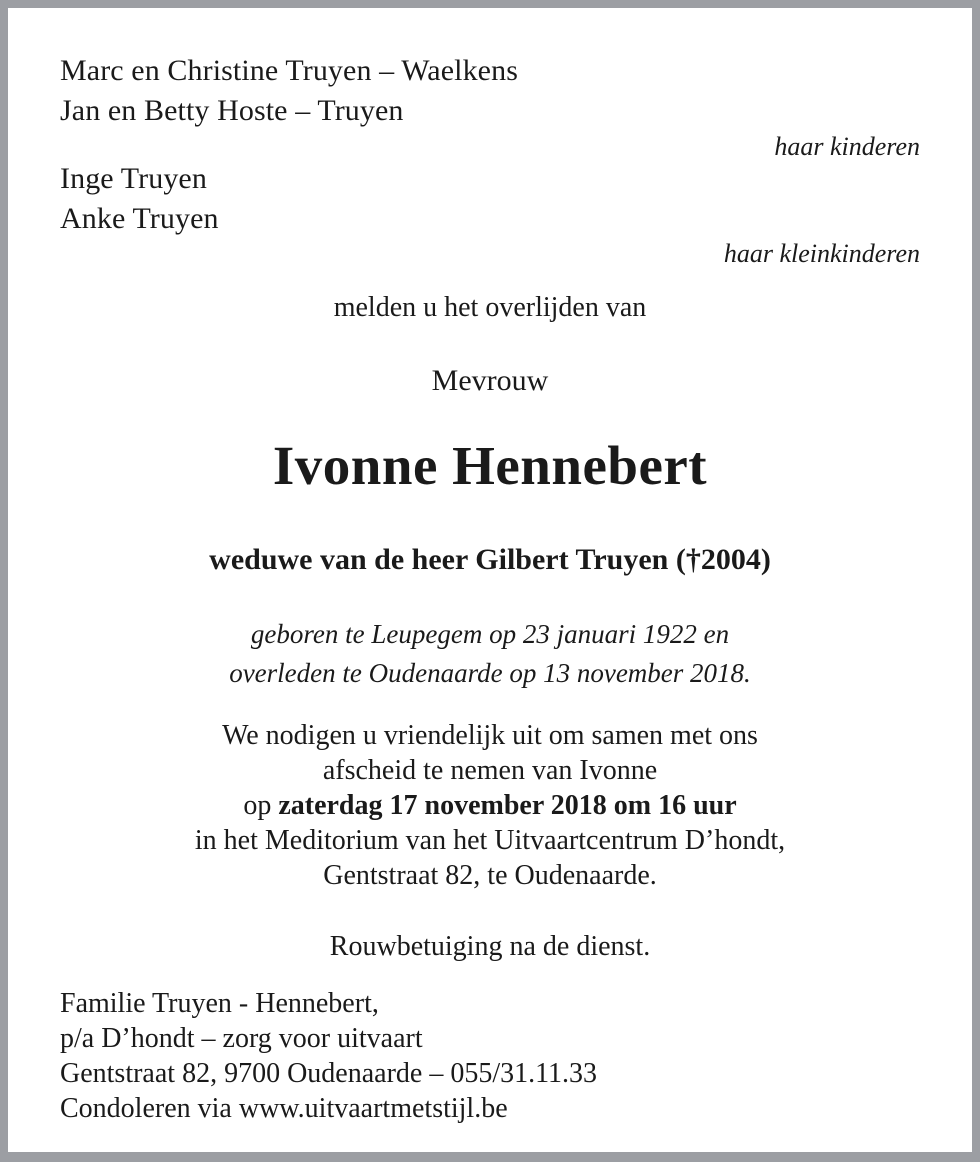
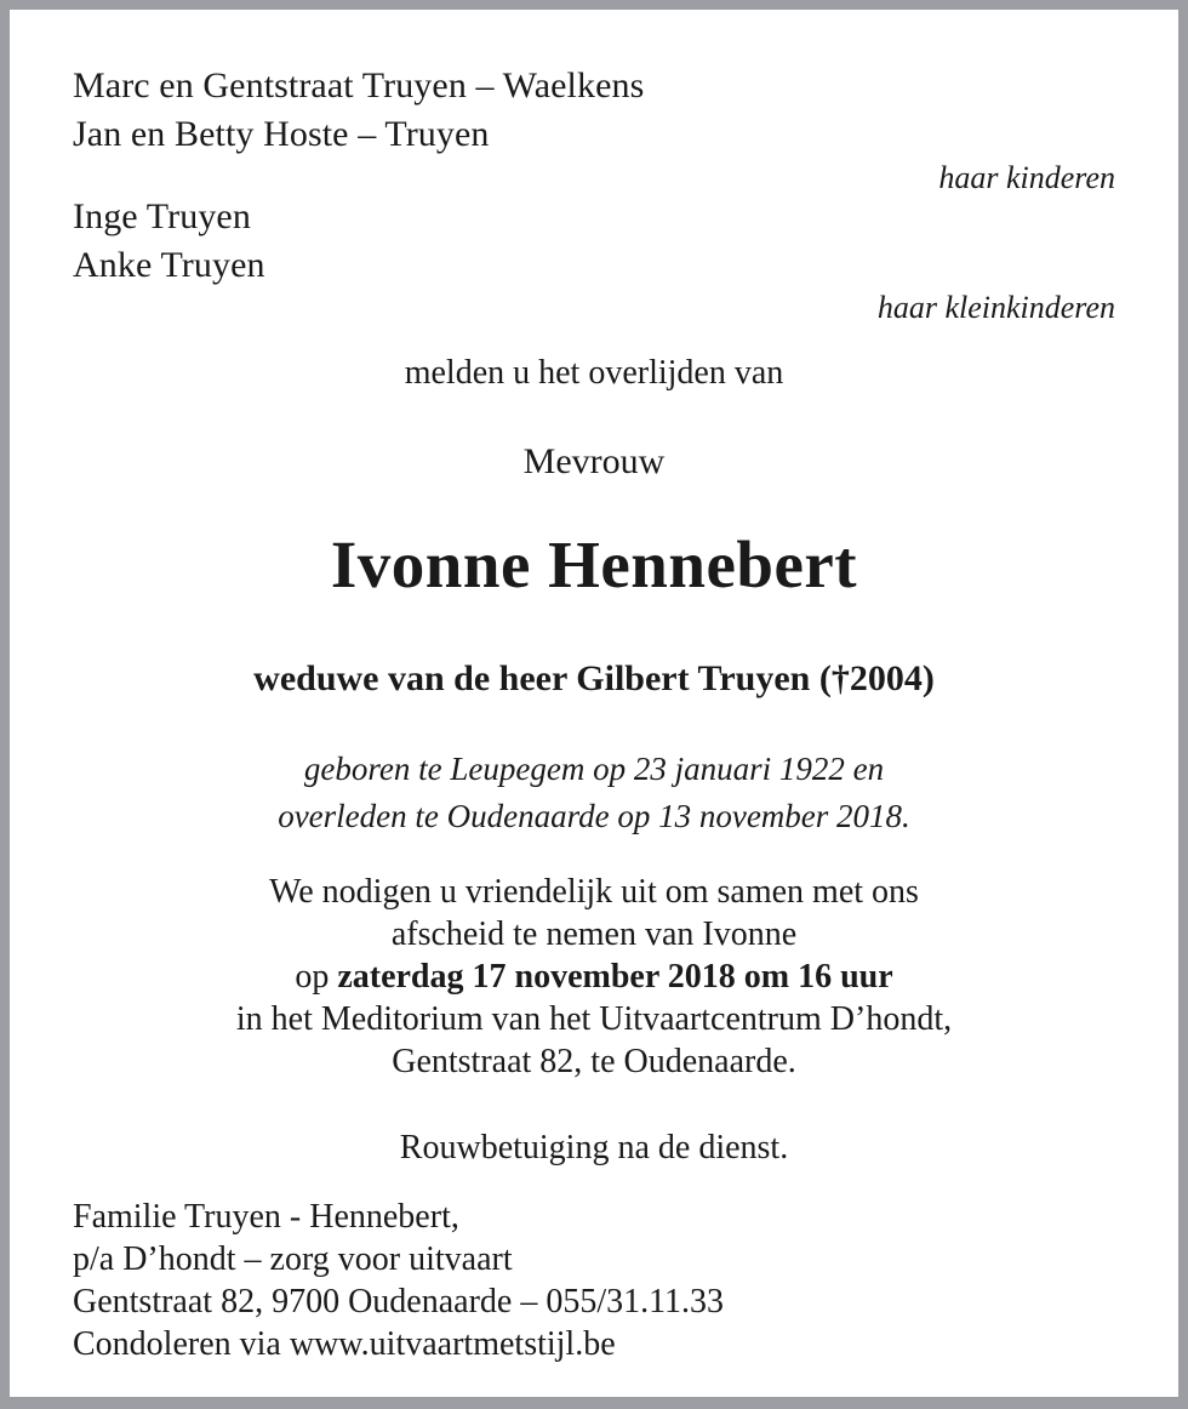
- Marc en Christine Truyen – Waelkens
+ Marc en Gentstraat Truyen – Waelkens
  Jan en Betty Hoste – Truyen
  haar kinderen
  Inge Truyen
  Anke Truyen
  haar kleinkinderen
  melden u het overlijden van
  Mevrouw
  Ivonne Hennebert
  weduwe van de heer Gilbert Truyen (†2004)
  geboren te Leupegem op 23 januari 1922 en
  overleden te Oudenaarde op 13 november 2018.
  We nodigen u vriendelijk uit om samen met ons
  afscheid te nemen van Ivonne
  op zaterdag 17 november 2018 om 16 uur
  in het Meditorium van het Uitvaartcentrum D’hondt,
  Gentstraat 82, te Oudenaarde.
  Rouwbetuiging na de dienst.
  Familie Truyen - Hennebert,
  p/a D’hondt – zorg voor uitvaart
  Gentstraat 82, 9700 Oudenaarde – 055/31.11.33
  Condoleren via www.uitvaartmetstijl.be
